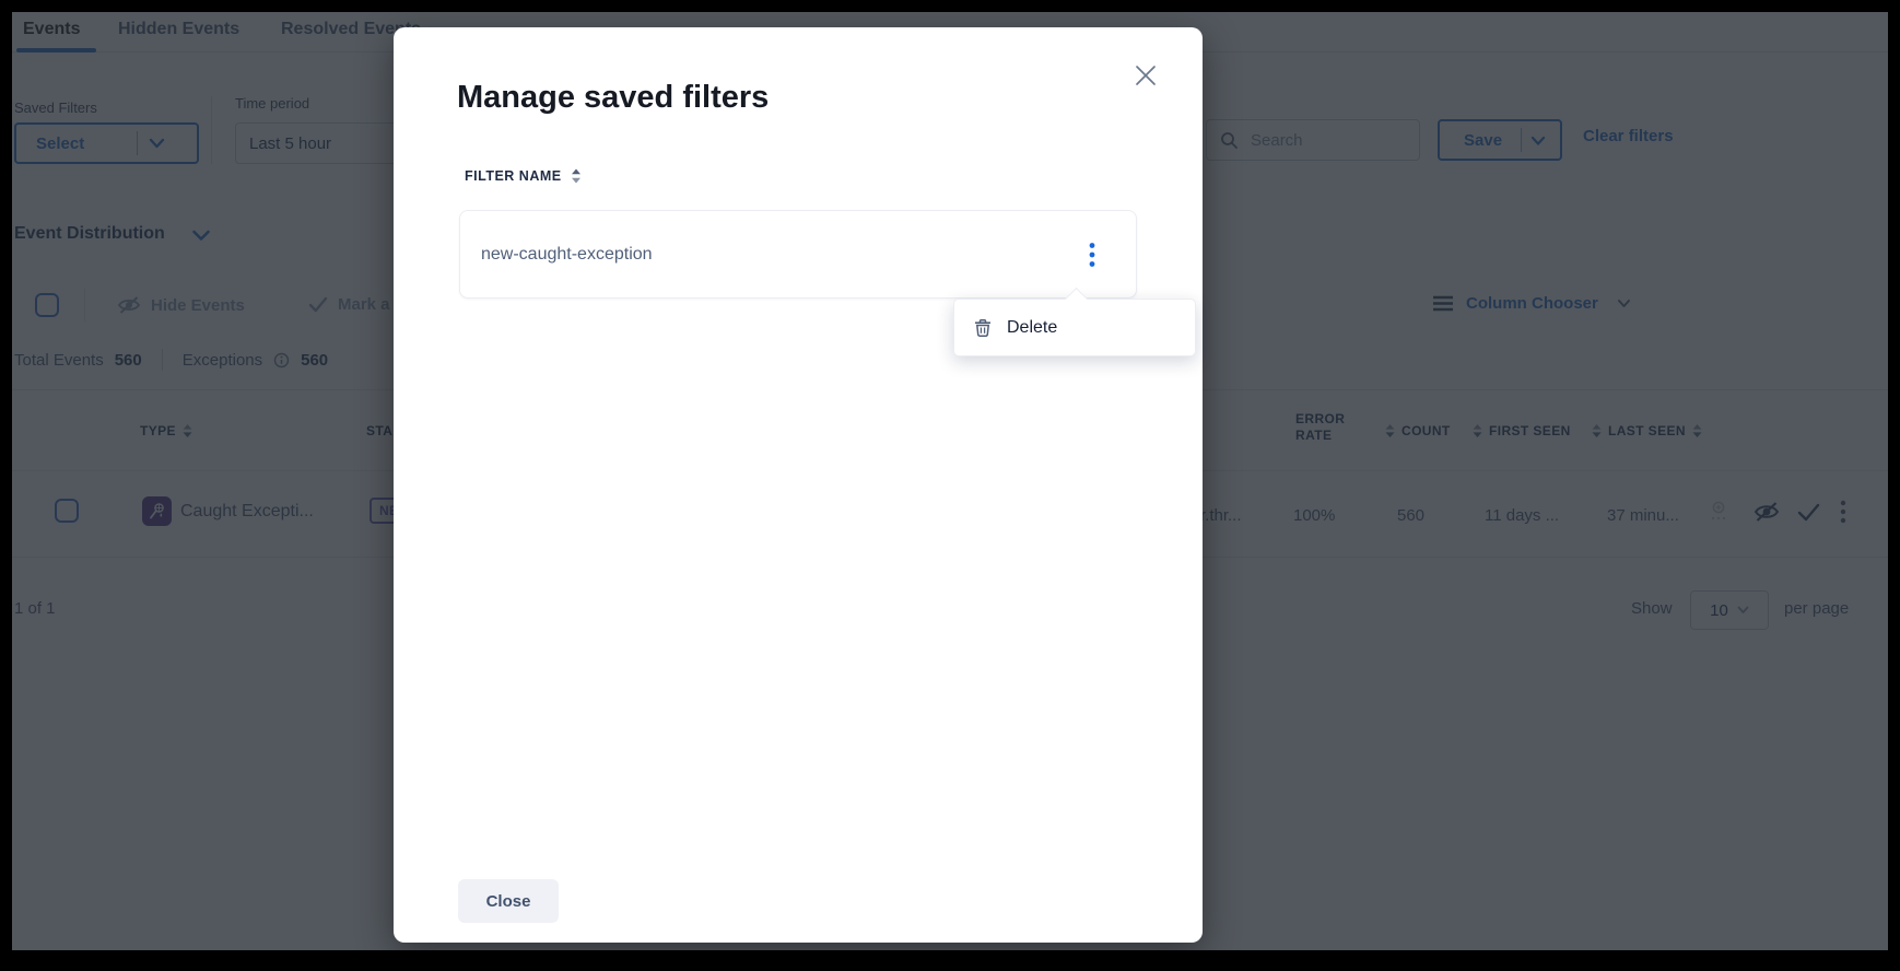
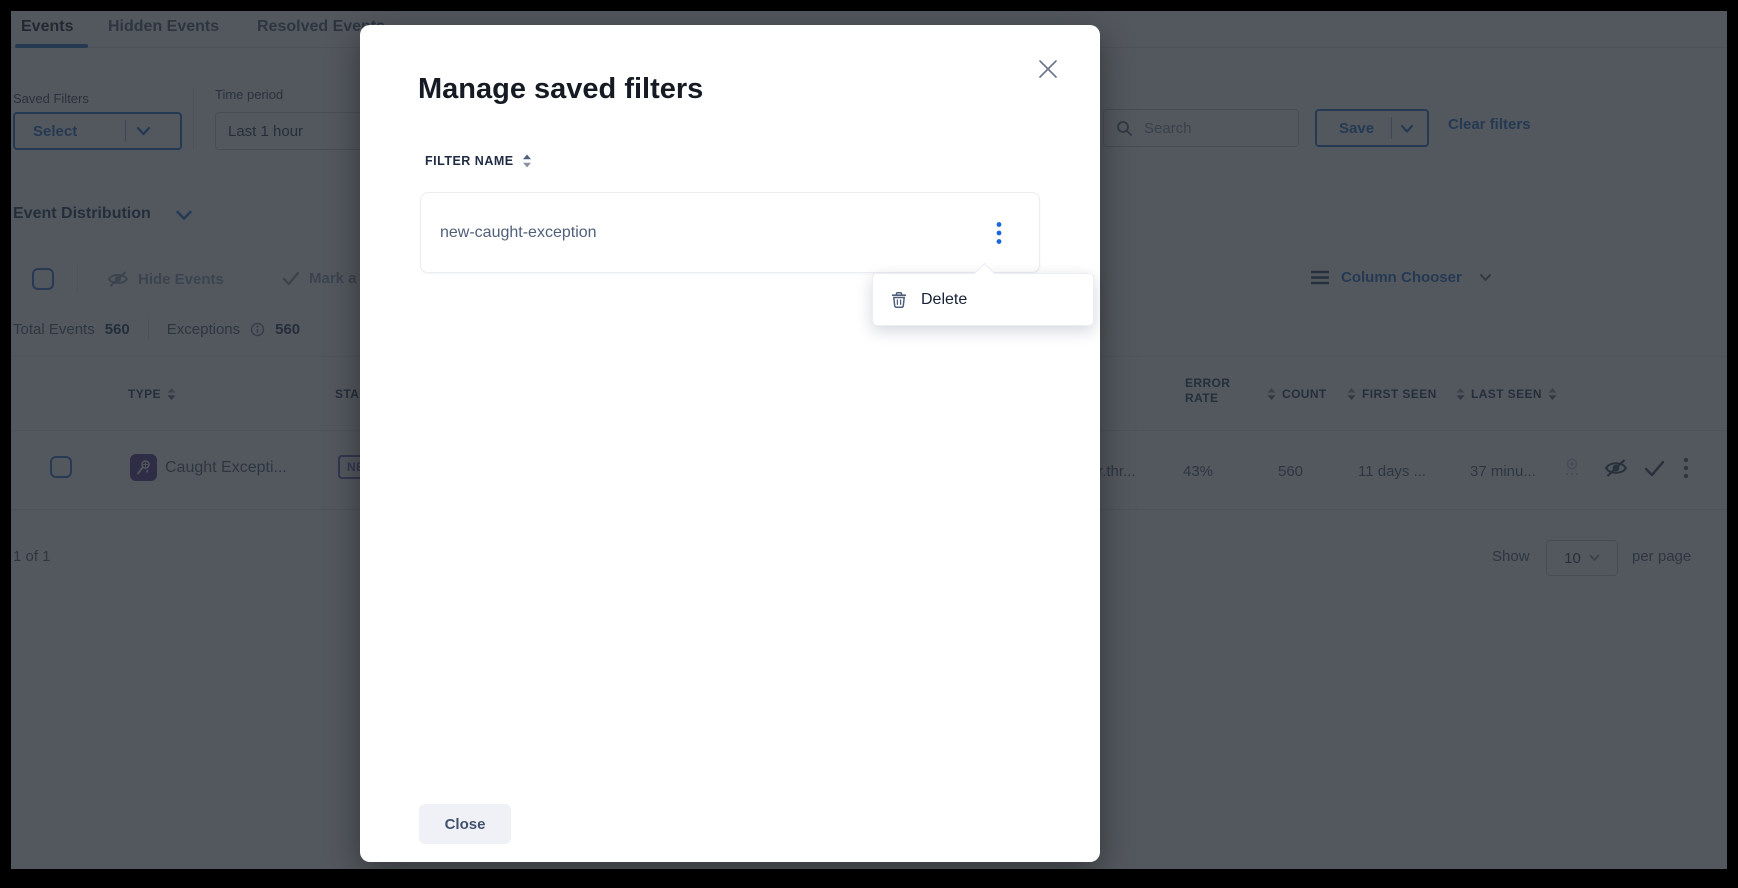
  Events
  Hidden Events
  Resolved Eve
  Saved Filters
  Select
  Time period
- Last 5 hour
+ Last 1 hour
  Search
  Save
  Clear filters
  Event Distribution
  Hide Events
  Mark a
  Column Chooser
  Total Events
  560
  Exceptions
  560
  TYPE
  STA
  ERROR
  RATE
  COUNT
  FIRST SEEN
  LAST SEEN
  Caught Excepti...
  r.thr...
- 100%
+ 43%
  560
  11 days ...
  37 minu...
  1 of 1
  Show
  10
  per page
  Manage saved filters
  FILTER NAME
  new-caught-exception
  Delete
  Close
